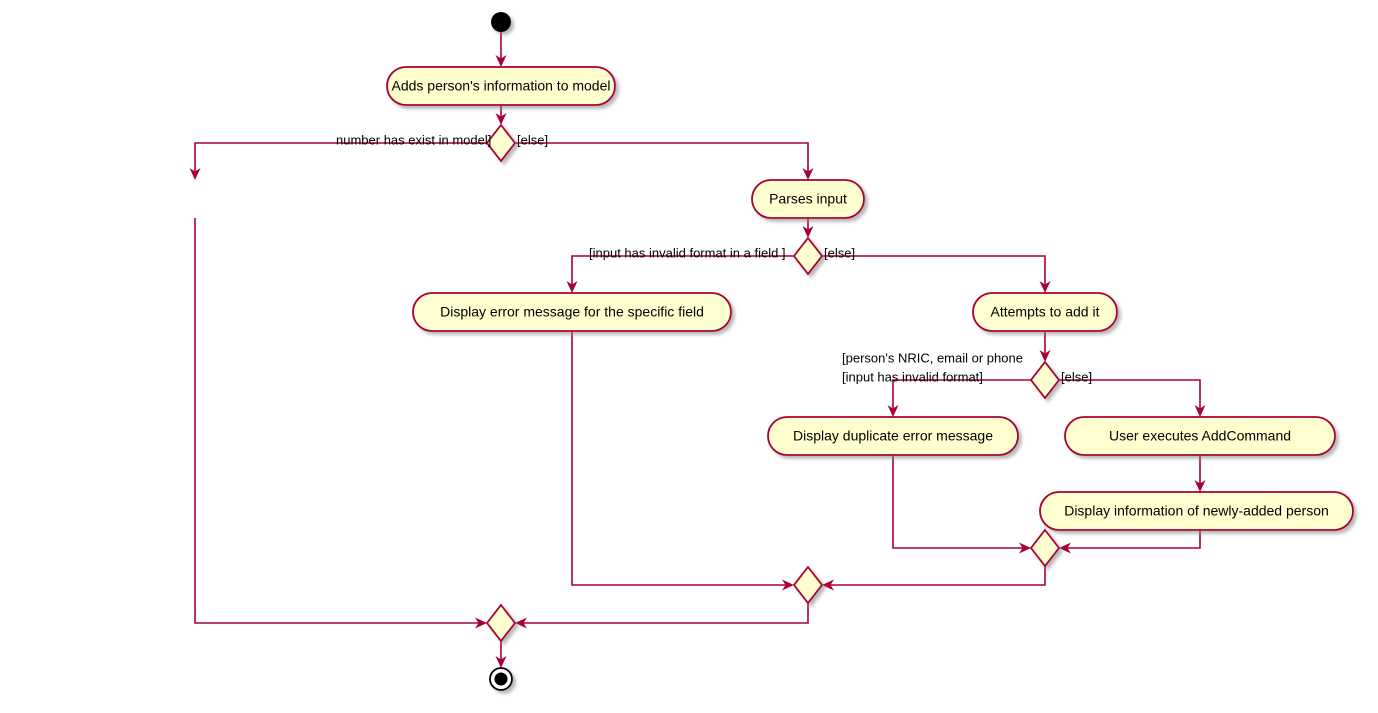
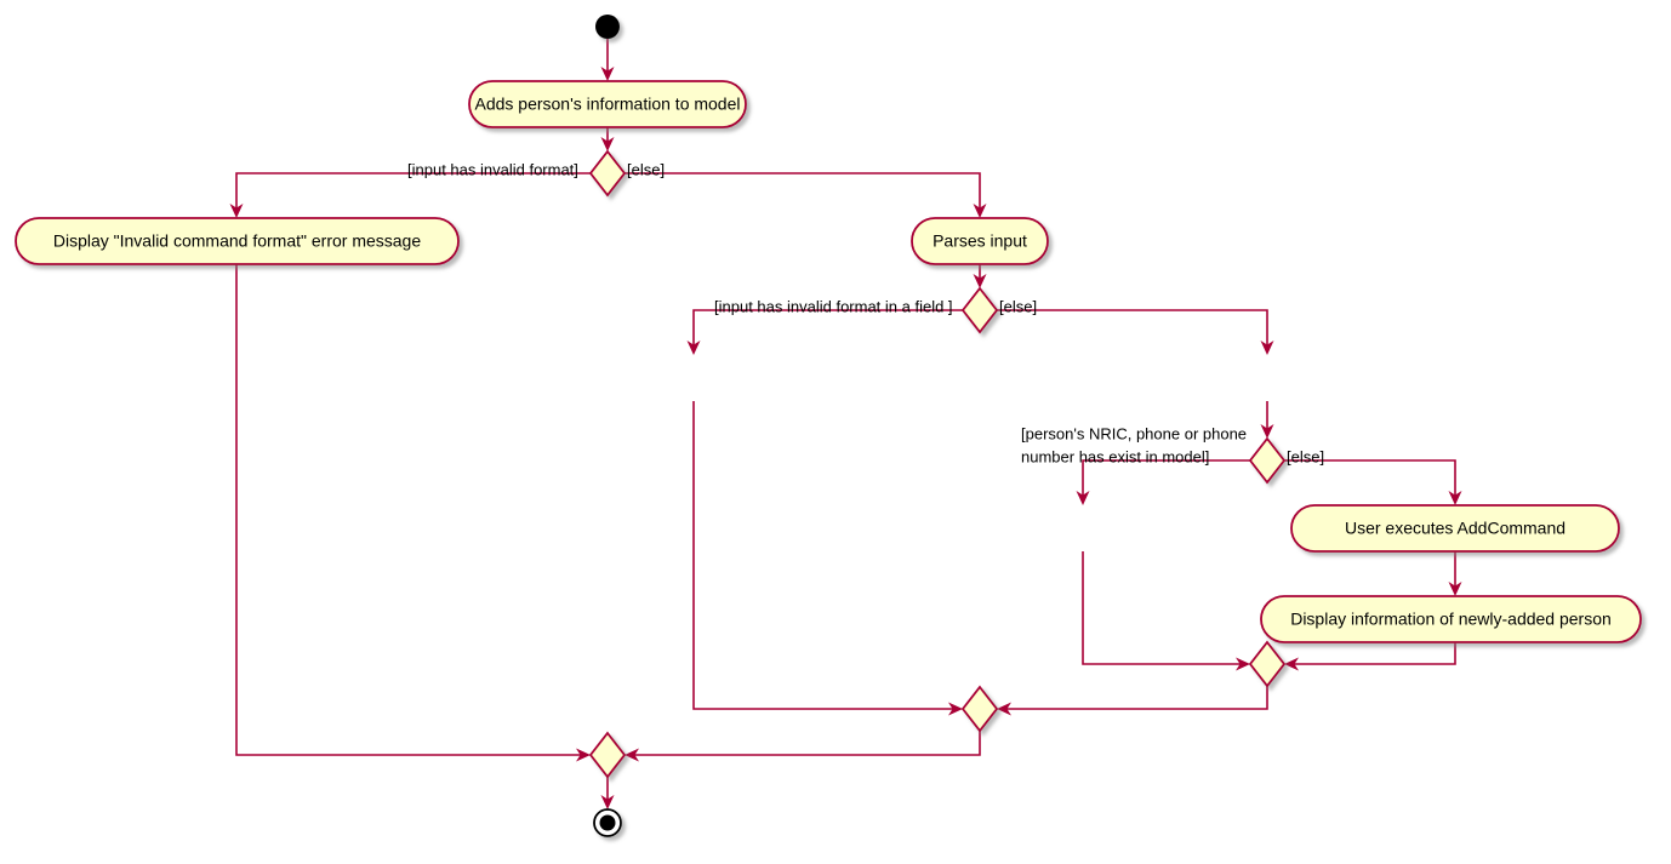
  Adds person's information to model
+ Display "Invalid command format" error message
  Parses input
- Display error message for the specific field
- Attempts to add it
- Display duplicate error message
  User executes AddCommand
  Display information of newly-added person
- number has exist in model]
+ [input has invalid format]
  [else]
  [input has invalid format in a field ]
  [else]
- [person's NRIC, email or phone
+ [person's NRIC, phone or phone
- [input has invalid format]
+ number has exist in model]
  [else]
